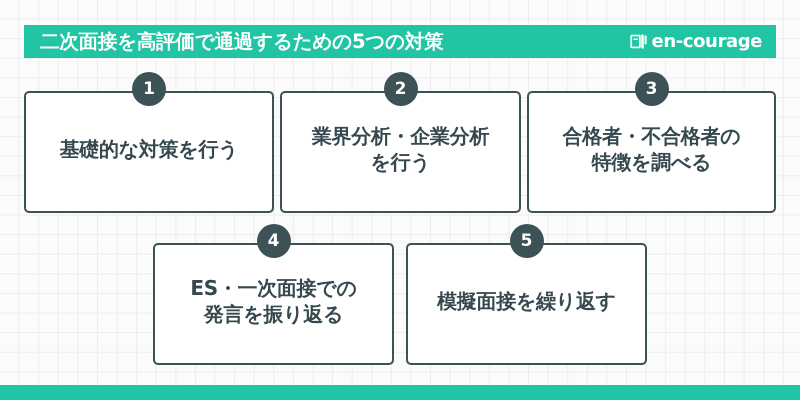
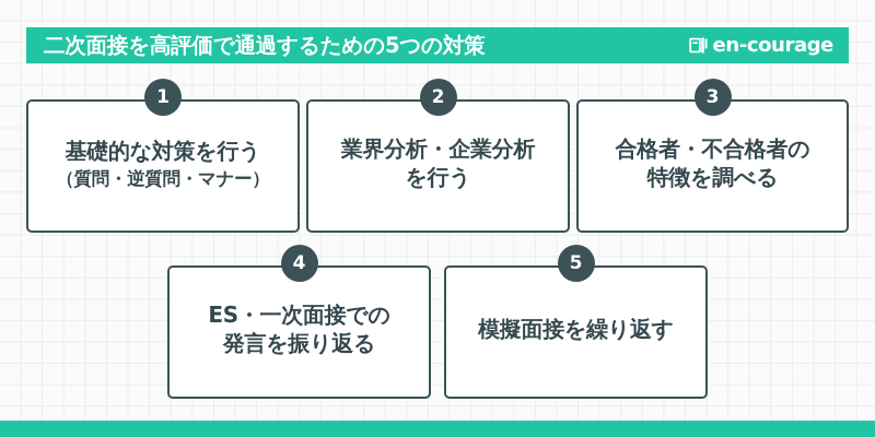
  二次面接を高評価で通過するための5つの対策
  en-courage
  1
  基礎的な対策を行う
+ （質問・逆質問・マナー）
  2
  業界分析・企業分析
  を行う
  3
  合格者・不合格者の
  特徴を調べる
  4
  ES・一次面接での
  発言を振り返る
  5
  模擬面接を繰り返す
